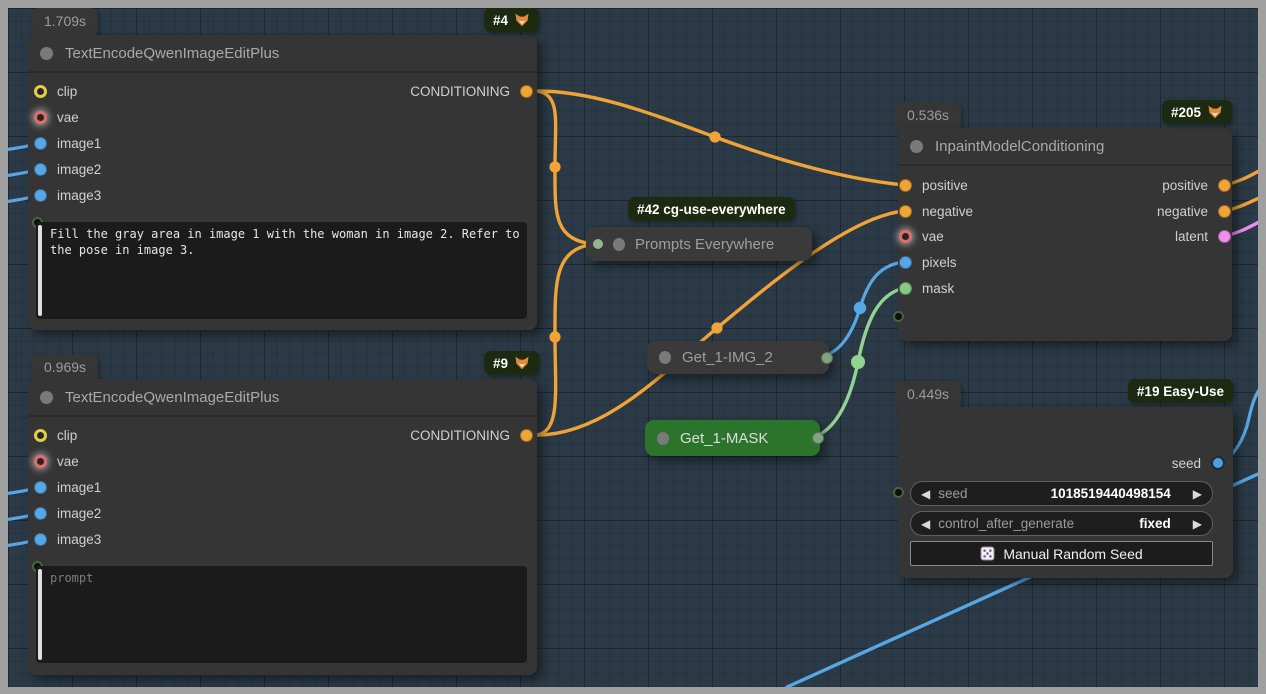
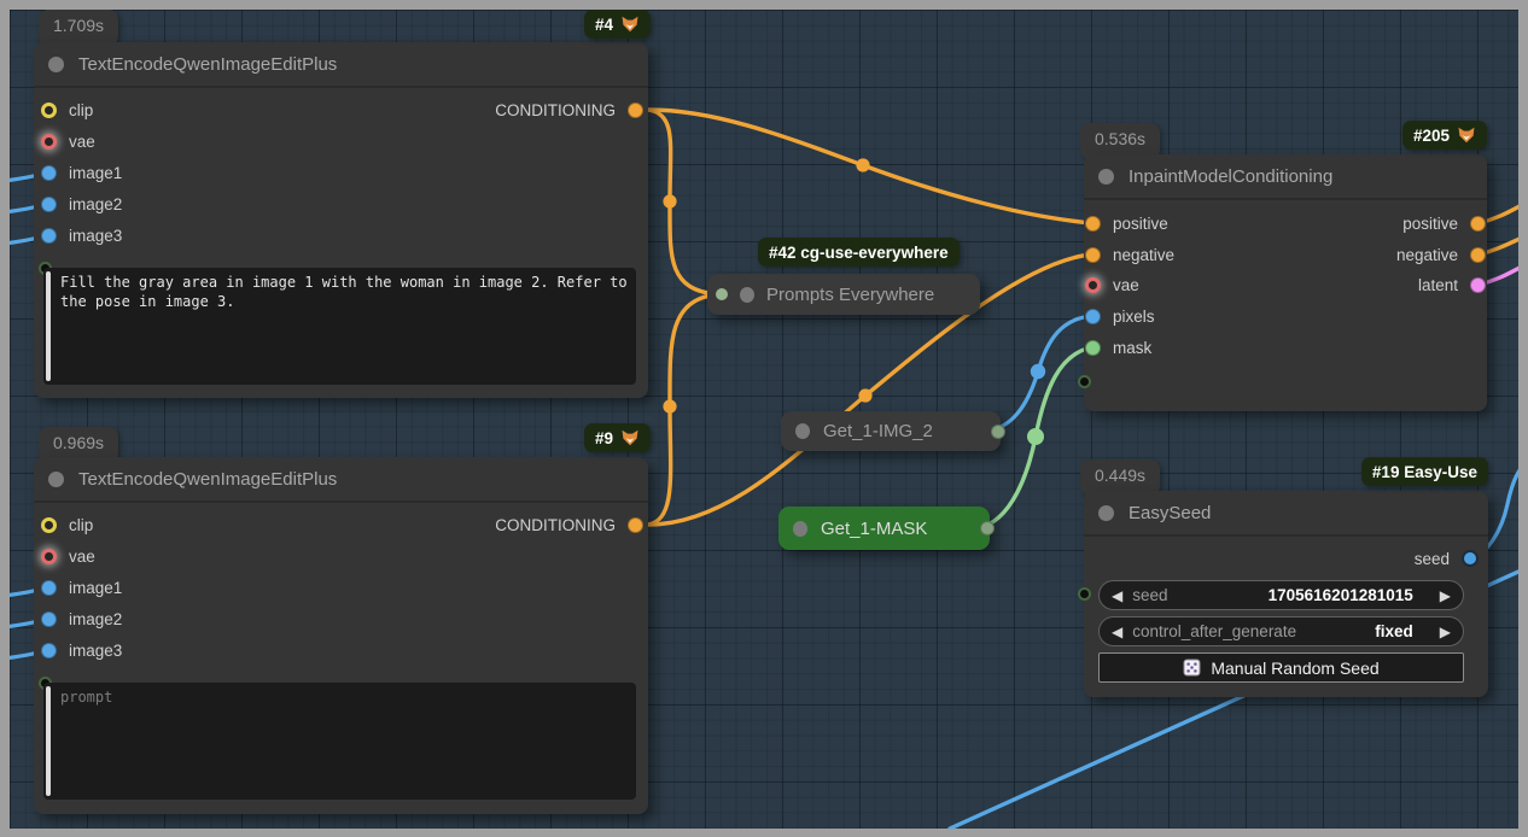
  1.709s
  #4
  TextEncodeQwenImageEditPlus
  clip
  vae
  image1
  image2
  image3
  CONDITIONING
  0.969s
  #9
  TextEncodeQwenImageEditPlus
  clip
  vae
  image1
  image2
  image3
  CONDITIONING
  prompt
  #42 cg-use-everywhere
  Prompts Everywhere
  Get_1-IMG_2
  Get_1-MASK
  0.536s
  #205
  InpaintModelConditioning
  positive
  negative
  vae
  pixels
  mask
  positive
  negative
  latent
  0.449s
  #19 Easy-Use
+ EasySeed
  seed
  ◀
  seed
- 1018519440498154
+ 1705616201281015
  ▶
  ◀
  control_after_generate
  fixed
  ▶
  Manual Random Seed
